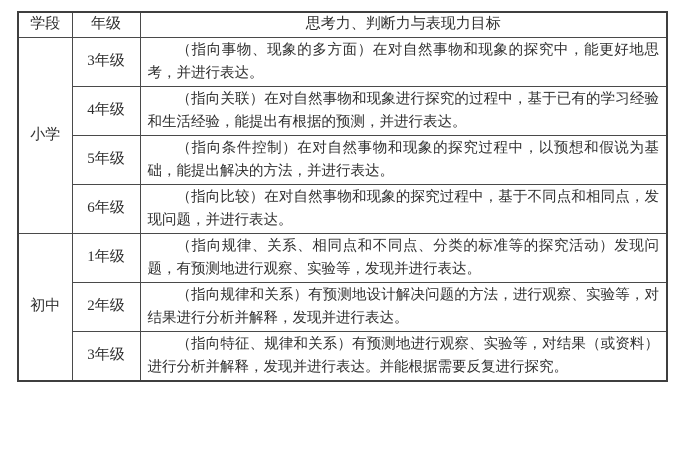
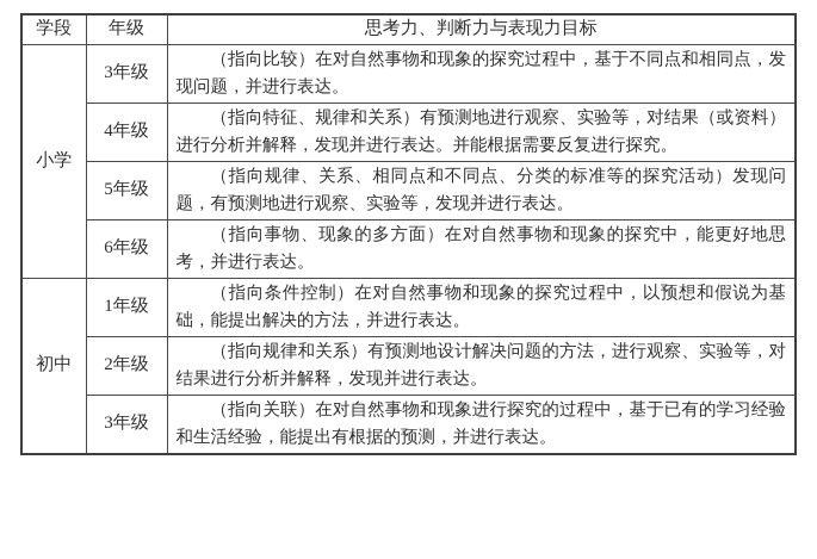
  学段	年级	思考力、判断力与表现力目标
- 小学	3年级	（指向事物、现象的多方面）在对自然事物和现象的探究中，能更好地思考，并进行表达。
+ 小学	3年级	（指向比较）在对自然事物和现象的探究过程中，基于不同点和相同点，发现问题，并进行表达。
- 4年级	（指向关联）在对自然事物和现象进行探究的过程中，基于已有的学习经验和生活经验，能提出有根据的预测，并进行表达。
+ 4年级	（指向特征、规律和关系）有预测地进行观察、实验等，对结果（或资料）进行分析并解释，发现并进行表达。并能根据需要反复进行探究。
- 5年级	（指向条件控制）在对自然事物和现象的探究过程中，以预想和假说为基础，能提出解决的方法，并进行表达。
+ 5年级	（指向规律、关系、相同点和不同点、分类的标准等的探究活动）发现问题，有预测地进行观察、实验等，发现并进行表达。
- 6年级	（指向比较）在对自然事物和现象的探究过程中，基于不同点和相同点，发现问题，并进行表达。
+ 6年级	（指向事物、现象的多方面）在对自然事物和现象的探究中，能更好地思考，并进行表达。
- 初中	1年级	（指向规律、关系、相同点和不同点、分类的标准等的探究活动）发现问题，有预测地进行观察、实验等，发现并进行表达。
+ 初中	1年级	（指向条件控制）在对自然事物和现象的探究过程中，以预想和假说为基础，能提出解决的方法，并进行表达。
  2年级	（指向规律和关系）有预测地设计解决问题的方法，进行观察、实验等，对结果进行分析并解释，发现并进行表达。
- 3年级	（指向特征、规律和关系）有预测地进行观察、实验等，对结果（或资料）进行分析并解释，发现并进行表达。并能根据需要反复进行探究。
+ 3年级	（指向关联）在对自然事物和现象进行探究的过程中，基于已有的学习经验和生活经验，能提出有根据的预测，并进行表达。
